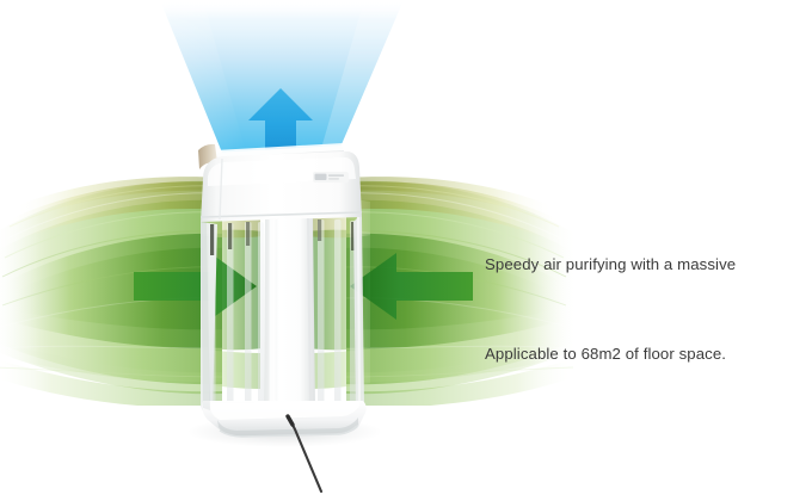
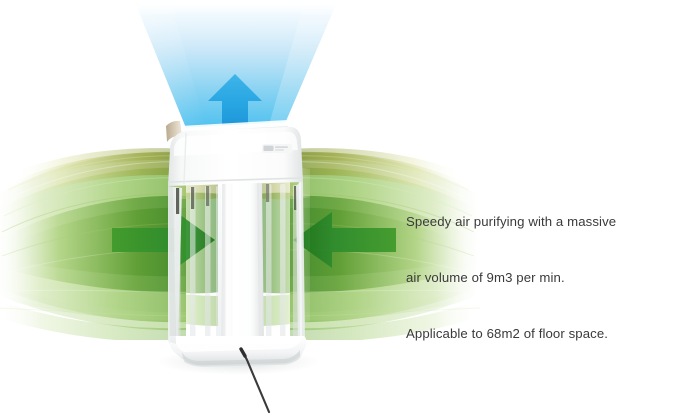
  Speedy air purifying with a massive
+ air volume of 9m3 per min.
  Applicable to 68m2 of floor space.
